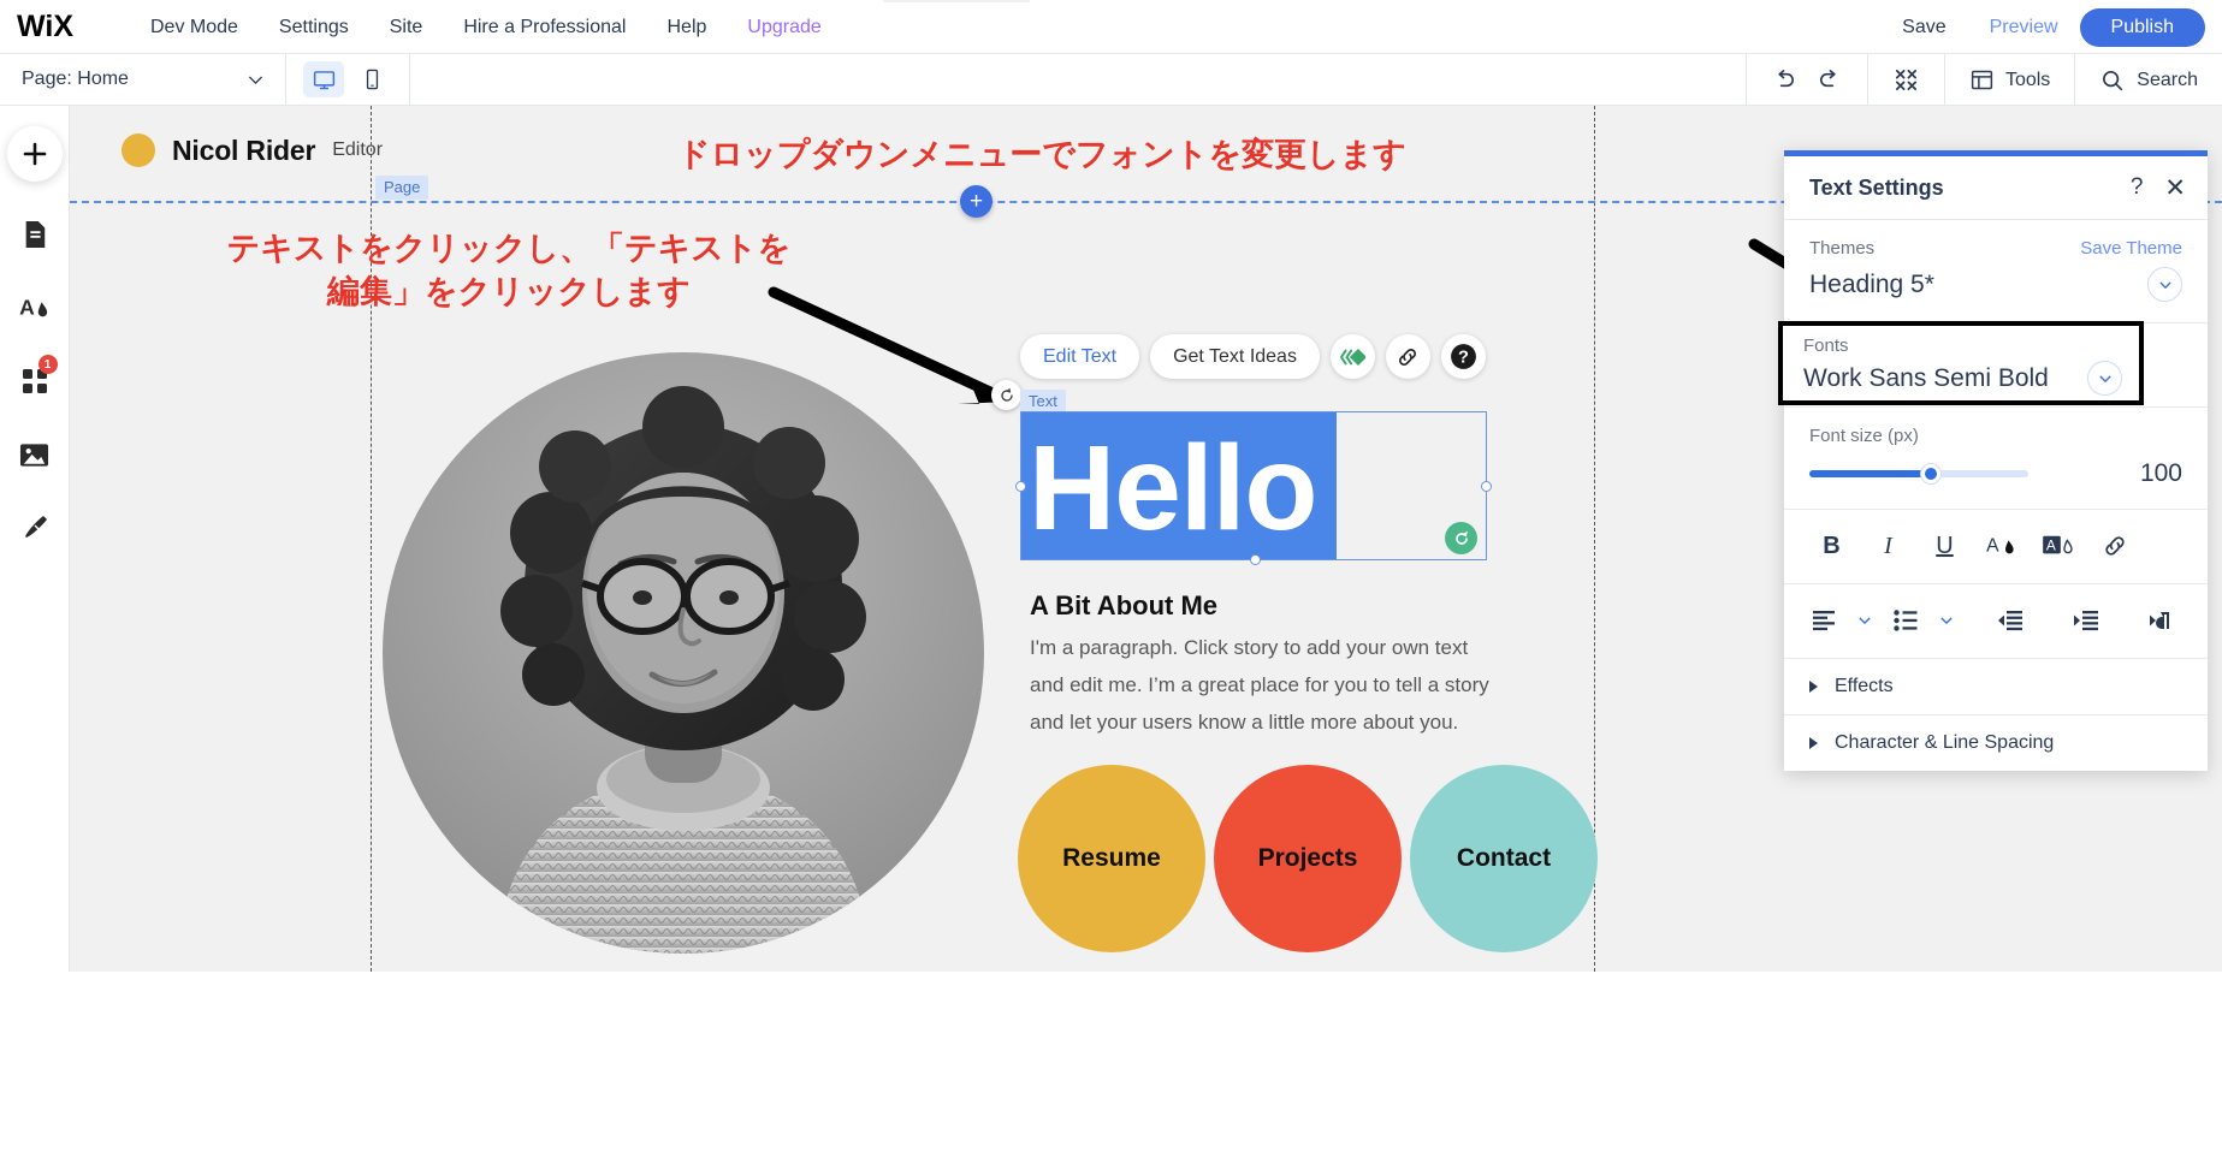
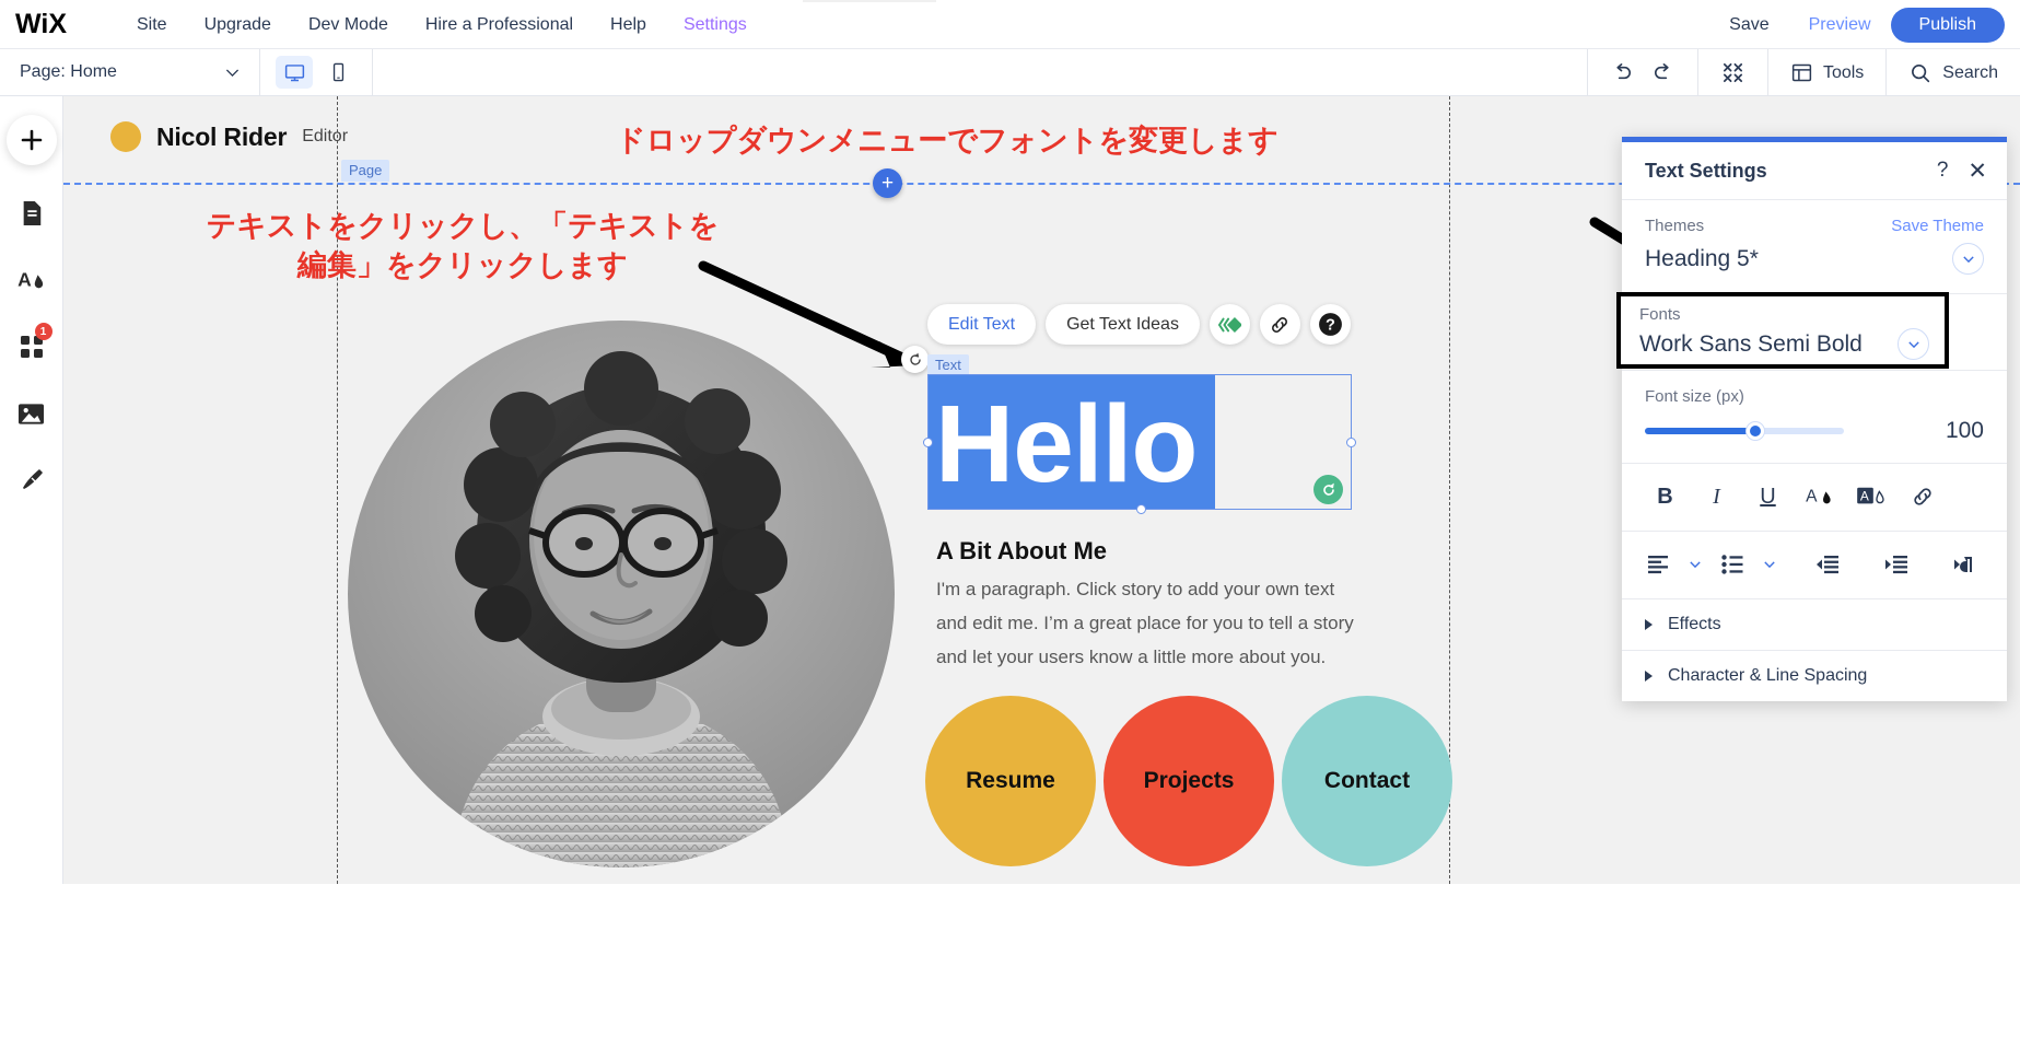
  WiX
- Dev Mode
+ Site
- Settings
+ Upgrade
- Site
+ Dev Mode
  Hire a Professional
  Help
- Upgrade
+ Settings
  Save
  Preview
  Publish
  Page: Home
  Tools
  Search
  A
  1
  Nicol Rider
  Editor
  Page
  +
  ドロップダウンメニューでフォントを変更します
  テキストをクリックし、「テキストを
  編集」をクリックします
  Edit Text
  Get Text Ideas
  ?
  Text
  Hello
  A Bit About Me
  I'm a paragraph. Click story to add your own text and edit me. I’m a great place for you to tell a story and let your users know a little more about you.
  Resume
  Projects
  Contact
  Text Settings
  ?
  ✕
  Themes
  Save Theme
  Heading 5*
  Font size (px)
  100
  B
  I
  U
  A
  A
  Effects
  Character & Line Spacing
  Fonts
  Work Sans Semi Bold
